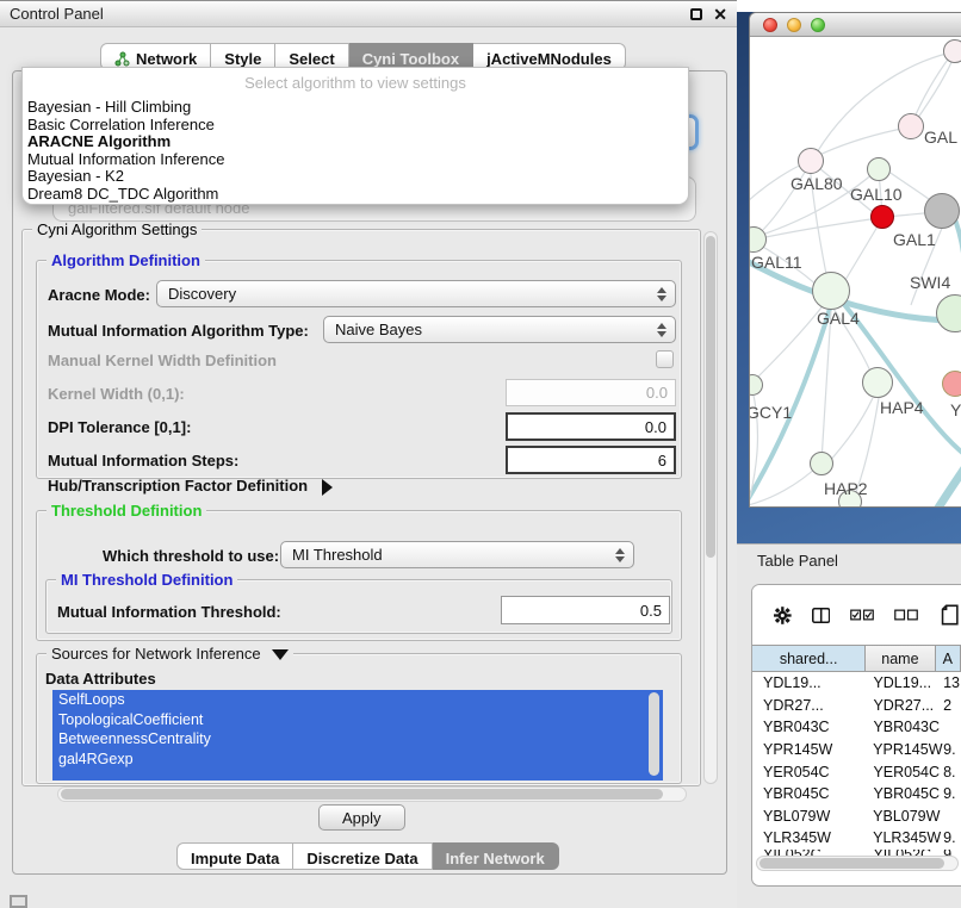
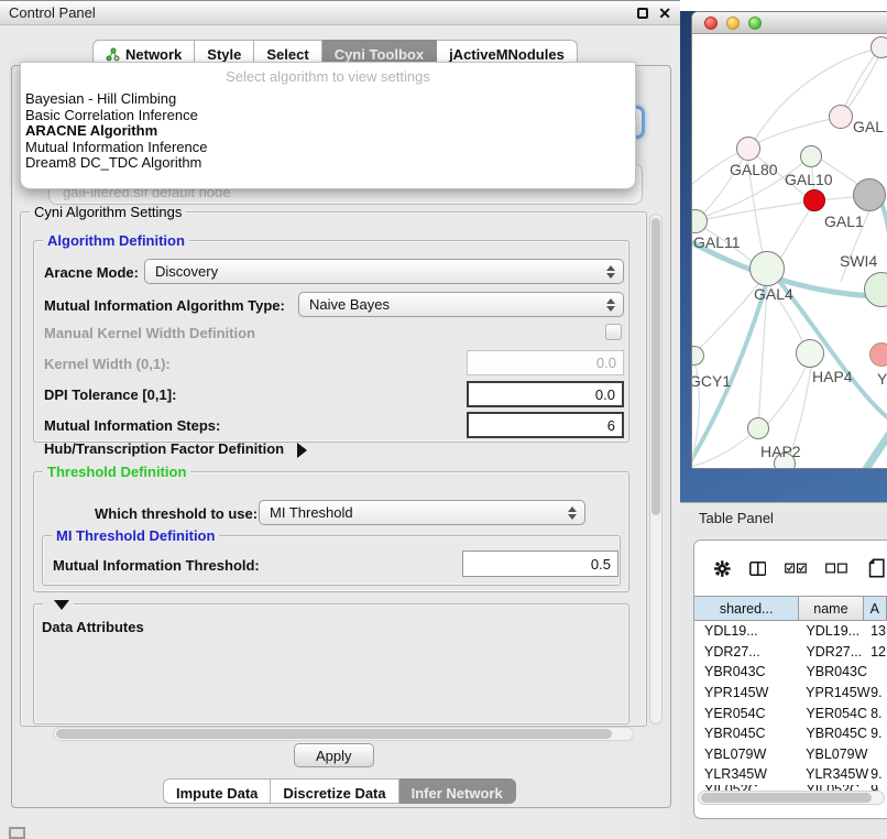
  Control Panel
  ✕
  Network
  Style
  Select
  Cyni Toolbox
  jActiveMNodules
  galFiltered.sif default node
  Select algorithm to view settings
  Bayesian - Hill Climbing
  Basic Correlation Inference
  ARACNE Algorithm
  Mutual Information Inference
- Bayesian - K2
  Dream8 DC_TDC Algorithm
  Cyni Algorithm Settings
  Algorithm Definition
  Aracne Mode:
  Discovery
  Mutual Information Algorithm Type:
  Naive Bayes
  Manual Kernel Width Definition
  Kernel Width (0,1):
  0.0
  DPI Tolerance [0,1]:
  0.0
  Mutual Information Steps:
  6
  Hub/Transcription Factor Definition
  Threshold Definition
  Which threshold to use:
  MI Threshold
  MI Threshold Definition
  Mutual Information Threshold:
  0.5
- Sources for Network Inference
  Data Attributes
- SelfLoops
- TopologicalCoefficient
- BetweennessCentrality
- gal4RGexp
  Apply
  Impute Data
  Discretize Data
  Infer Network
  GAL
  GAL80
  GAL10
  GAL1
  GAL11
  SWI4
  GAL4
  GCY1
  HAP4
  Y
  HAP2
  Table Panel
  shared...
  name
  A
  YDL19...
  YDL19...
  13
  YDR27...
  YDR27...
- 2
+ 12
  YBR043C
  YBR043C
  YPR145W
  YPR145W
  9.
  YER054C
  YER054C
  8.
  YBR045C
  YBR045C
  9.
  YBL079W
  YBL079W
  YLR345W
  YLR345W
  9.
  YIL052C
  YIL052C
  9
